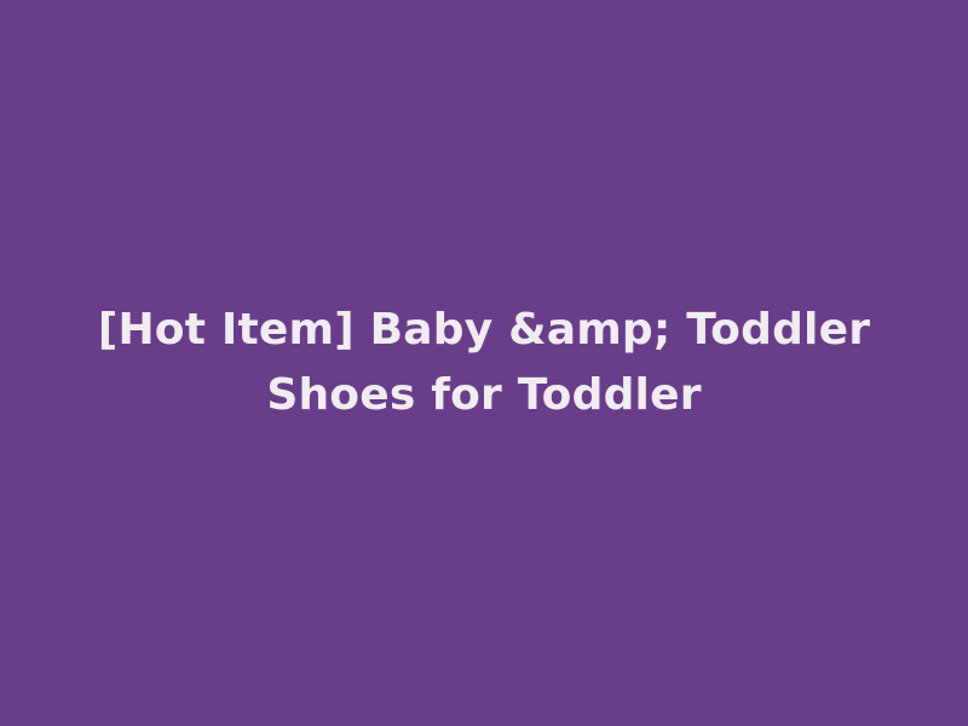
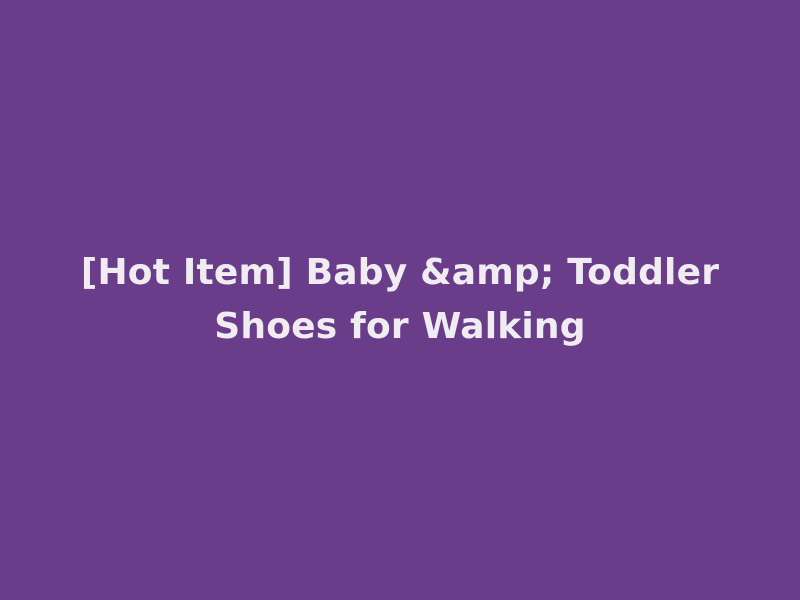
- [Hot Item] Baby &amp; Toddler Shoes for Toddler
+ [Hot Item] Baby &amp; Toddler Shoes for Walking
